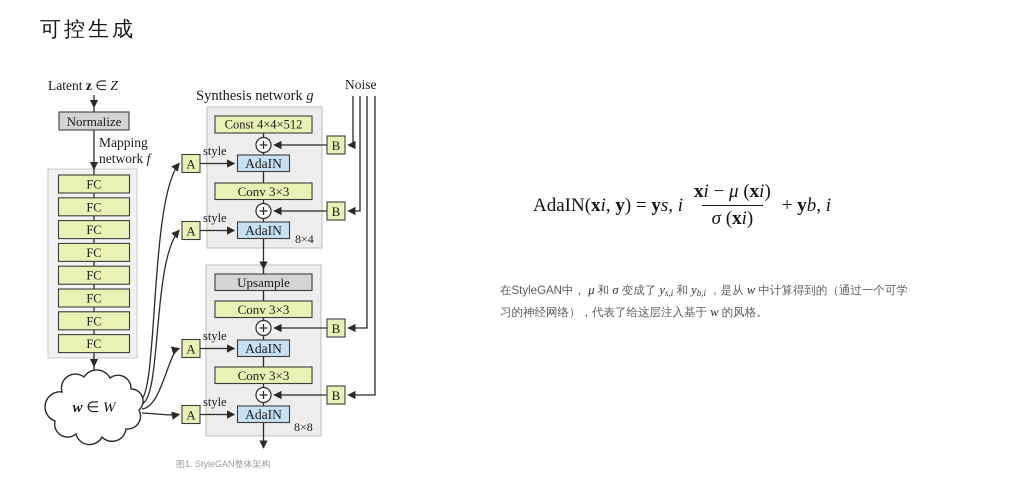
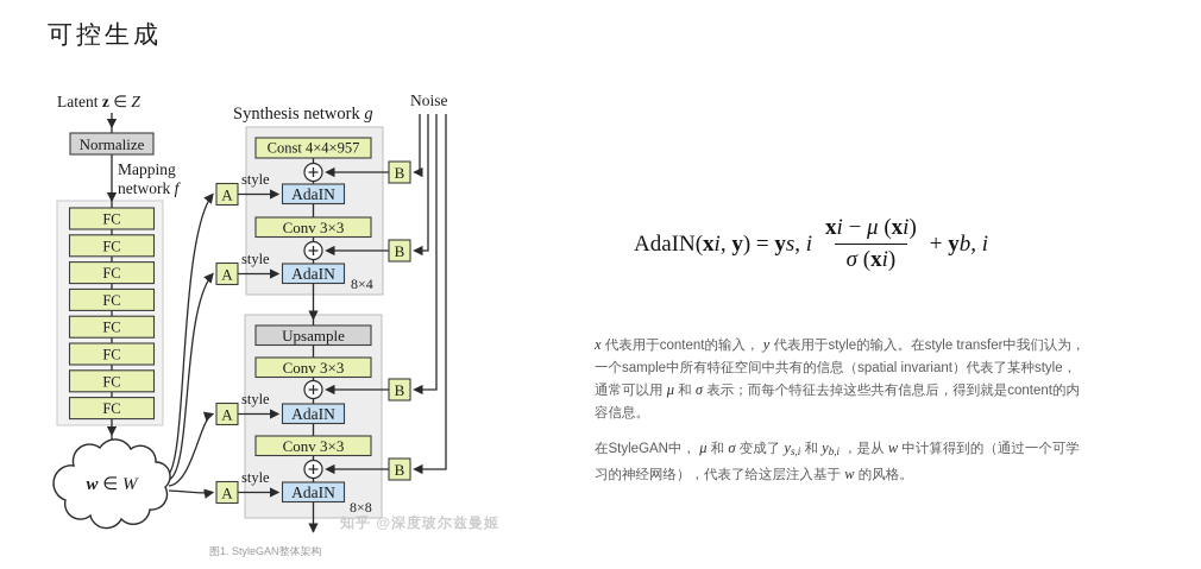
  可控生成
  Normalize
  FC
  FC
  FC
  FC
  FC
  FC
  FC
  FC
  w ∈ W
- Const 4×4×512
+ Const 4×4×957
  AdaIN
  Conv 3×3
  AdaIN
  8×4
  Upsample
  Conv 3×3
  AdaIN
  Conv 3×3
  AdaIN
  8×8
  A
  A
  A
  A
  B
  B
  B
  B
  Latent z ∈ Z
  Mapping
  network f
  Synthesis network g
  Noise
  style
  style
  style
  style
+ 知乎 @深度玻尔兹曼姬
  图1. StyleGAN整体架构
  AdaIN(xi, y) = ys, i
  xi − μ (xi)
  σ (xi)
  + yb, i
+ x 代表用于content的输入， y 代表用于style的输入。在style transfer中我们认为，一个sample中所有特征空间中共有的信息（spatial invariant）代表了某种style，通常可以用 μ 和 σ 表示；而每个特征去掉这些共有信息后，得到就是content的内容信息。
  在StyleGAN中， μ 和 σ 变成了 ys,i 和 yb,i ，是从 w 中计算得到的（通过一个可学习的神经网络），代表了给这层注入基于 w 的风格。
